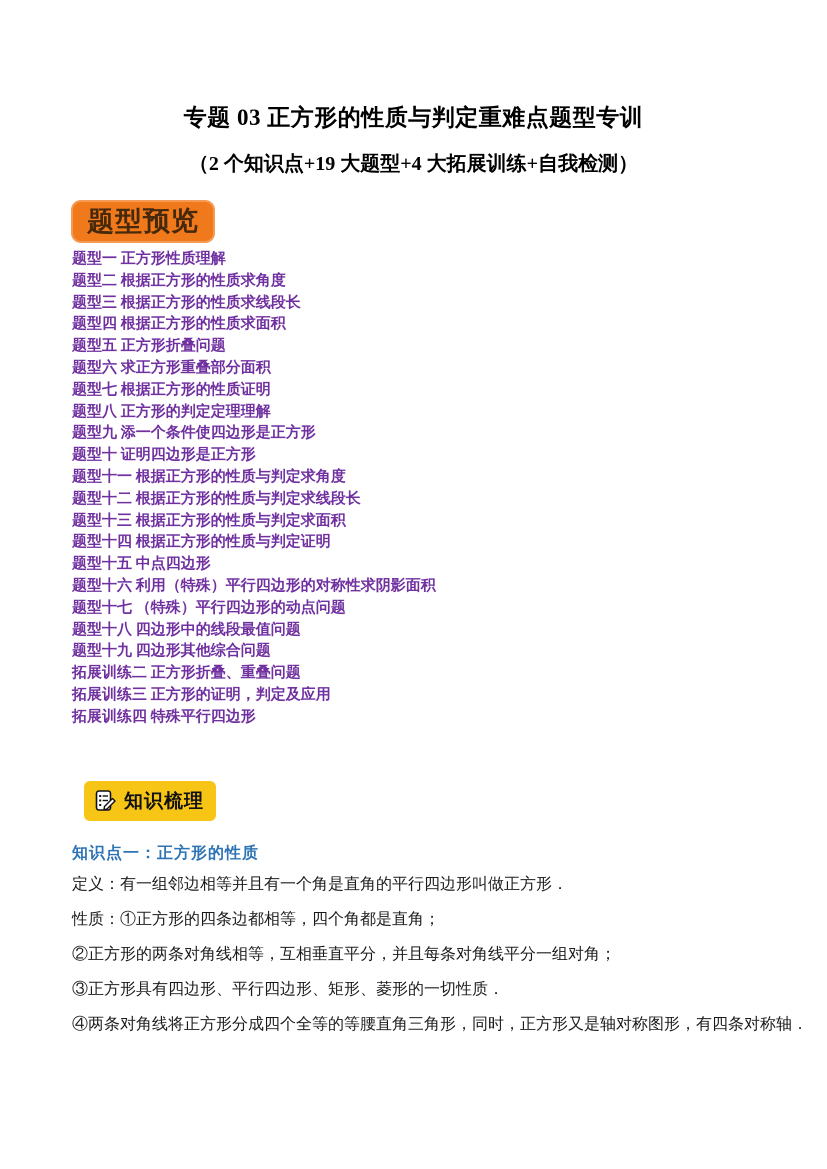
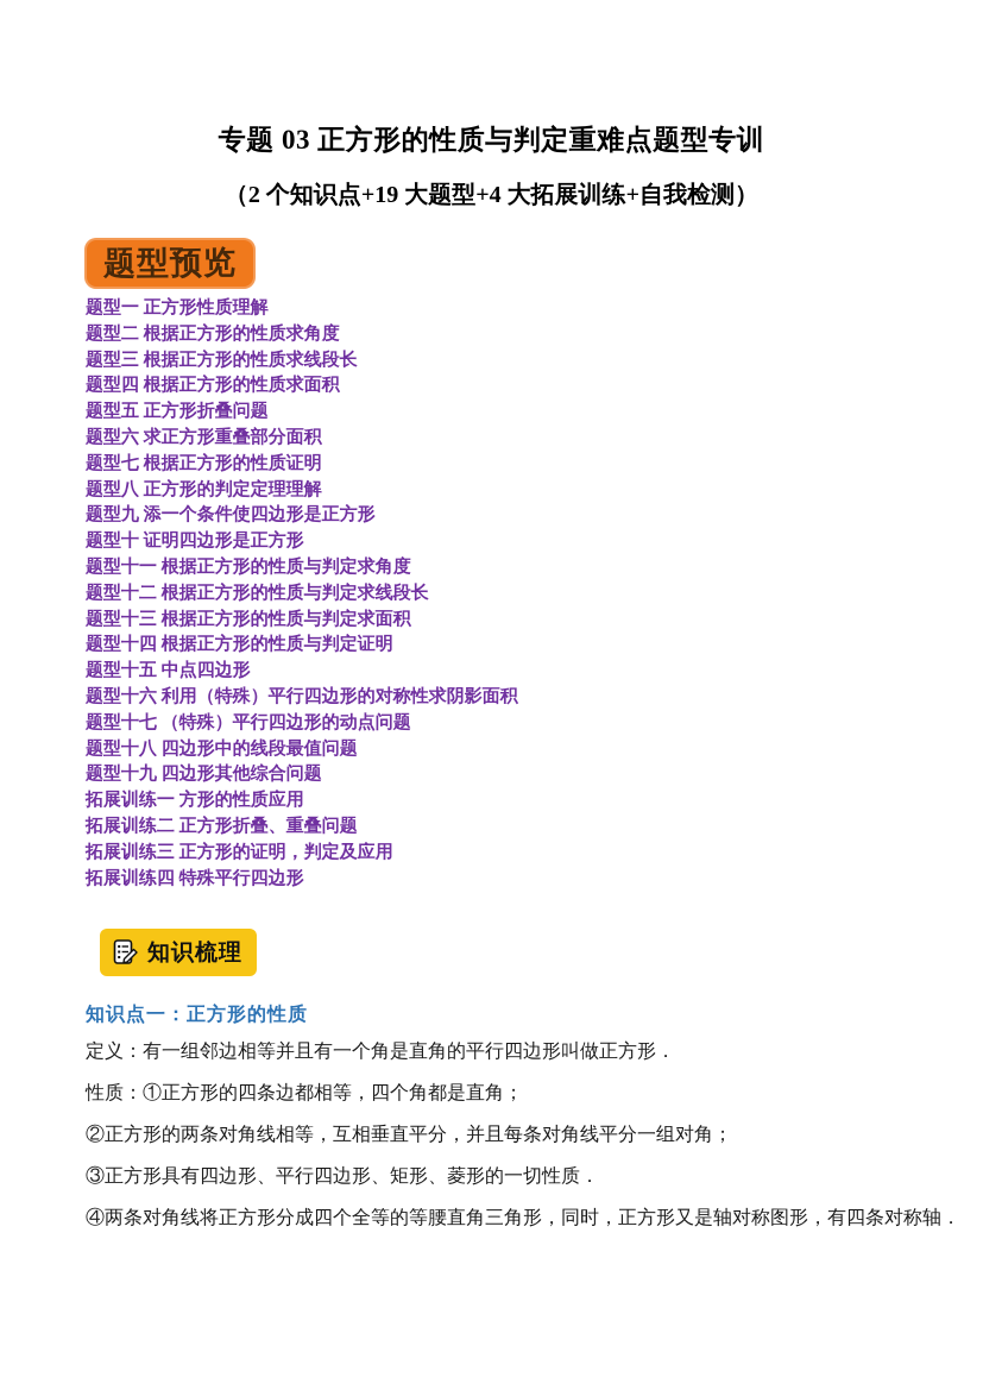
  专题 03 正方形的性质与判定重难点题型专训
  （2 个知识点+19 大题型+4 大拓展训练+自我检测）
  题型预览
  题型一 正方形性质理解
  题型二 根据正方形的性质求角度
  题型三 根据正方形的性质求线段长
  题型四 根据正方形的性质求面积
  题型五 正方形折叠问题
  题型六 求正方形重叠部分面积
  题型七 根据正方形的性质证明
  题型八 正方形的判定定理理解
  题型九 添一个条件使四边形是正方形
  题型十 证明四边形是正方形
  题型十一 根据正方形的性质与判定求角度
  题型十二 根据正方形的性质与判定求线段长
  题型十三 根据正方形的性质与判定求面积
  题型十四 根据正方形的性质与判定证明
  题型十五 中点四边形
  题型十六 利用（特殊）平行四边形的对称性求阴影面积
  题型十七 （特殊）平行四边形的动点问题
  题型十八 四边形中的线段最值问题
  题型十九 四边形其他综合问题
+ 拓展训练一 方形的性质应用
  拓展训练二 正方形折叠、重叠问题
  拓展训练三 正方形的证明，判定及应用
  拓展训练四 特殊平行四边形
  知识梳理
  知识点一：正方形的性质
  定义：有一组邻边相等并且有一个角是直角的平行四边形叫做正方形．
  性质：①正方形的四条边都相等，四个角都是直角；
  ②正方形的两条对角线相等，互相垂直平分，并且每条对角线平分一组对角；
  ③正方形具有四边形、平行四边形、矩形、菱形的一切性质．
  ④两条对角线将正方形分成四个全等的等腰直角三角形，同时，正方形又是轴对称图形，有四条对称轴．
